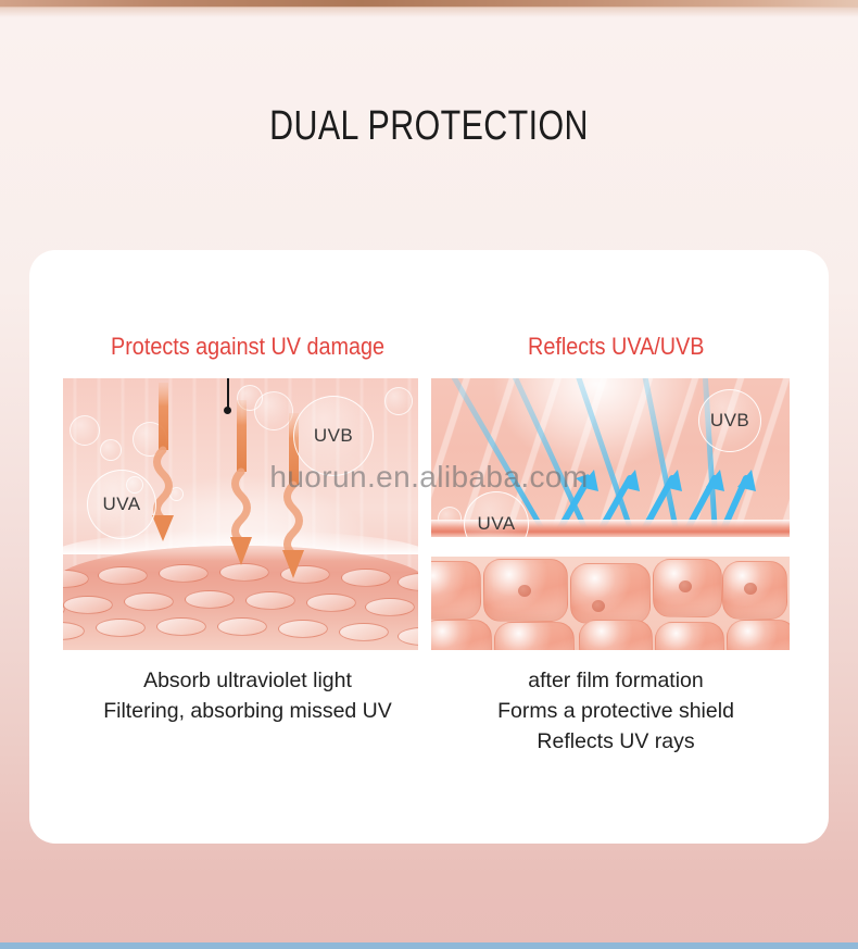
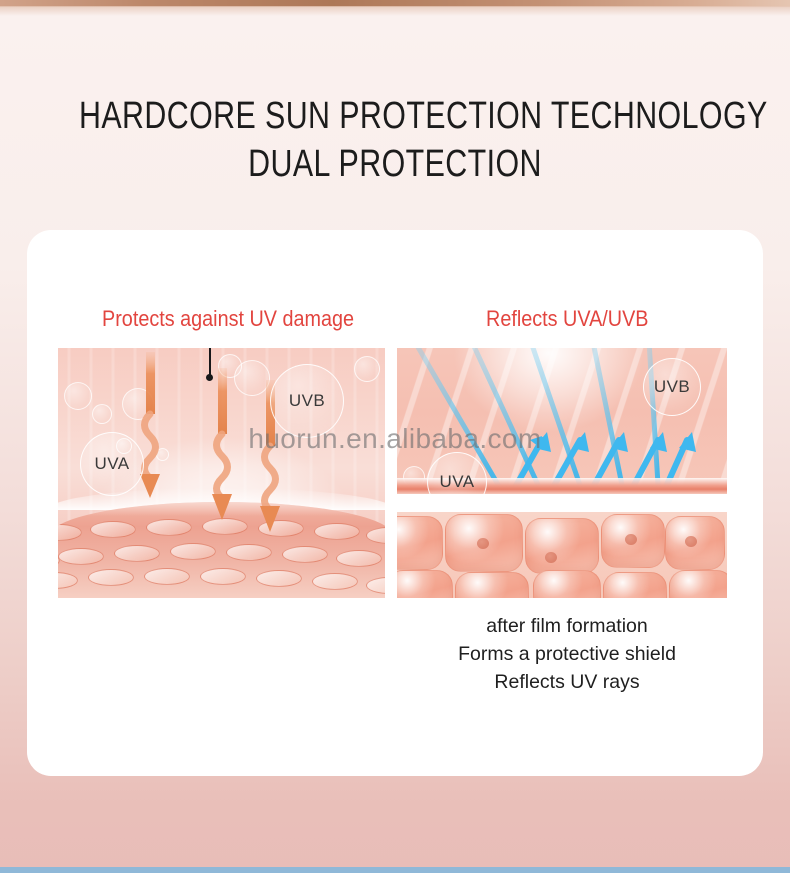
+ HARDCORE SUN PROTECTION TECHNOLOGY
  DUAL PROTECTION
  Protects against UV damage
  UVA
  UVB
- Absorb ultraviolet light
- Filtering, absorbing missed UV
  Reflects UVA/UVB
  UVA
  UVB
  after film formation
  Forms a protective shield
  Reflects UV rays
  huorun.en.alibaba.com
